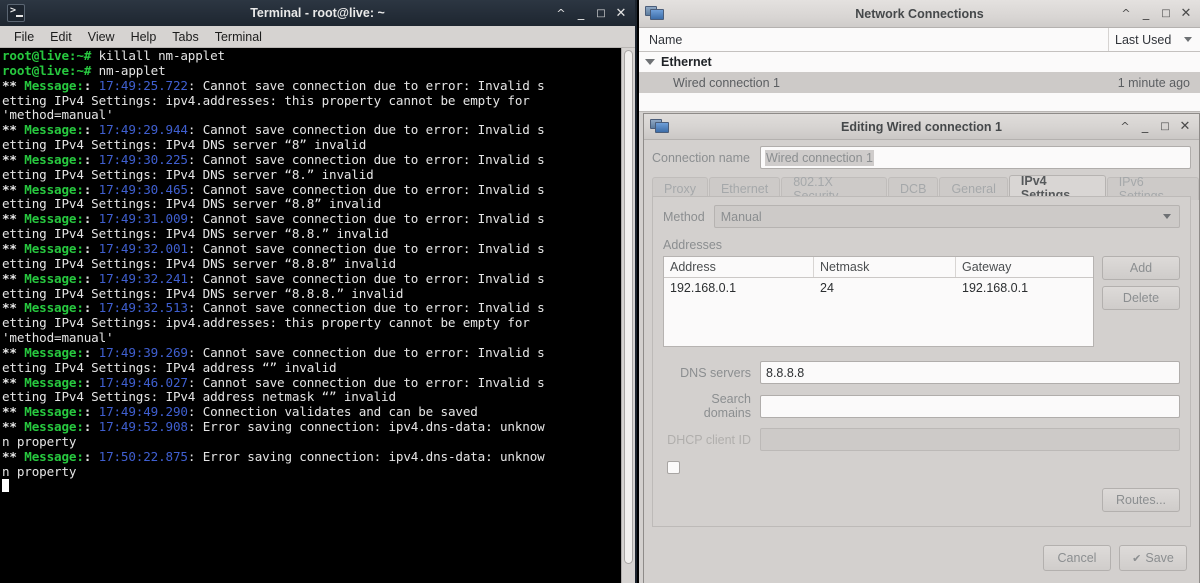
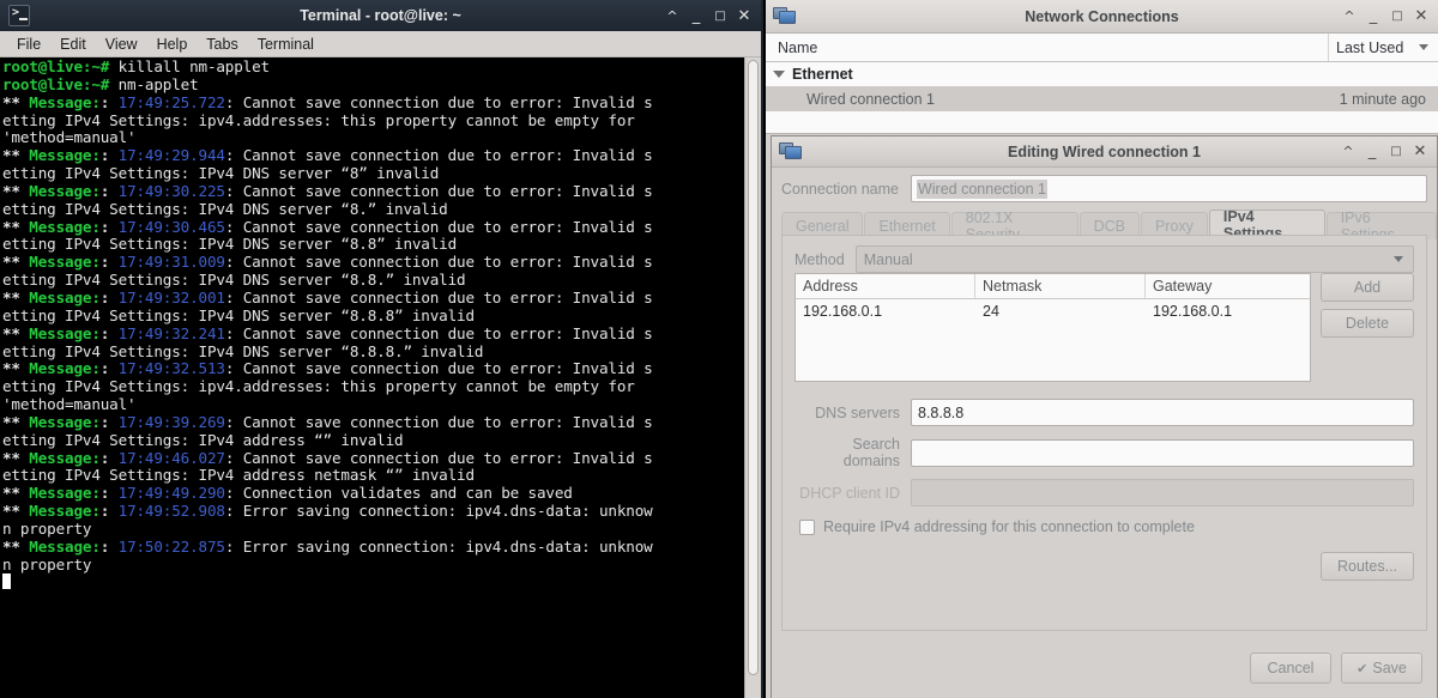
  Terminal - root@live: ~
  ^
  _
  □
  ✕
  File
  Edit
  View
  Help
  Tabs
  Terminal
  root@live:~# killall nm-applet root@live:~# nm-applet ** Message:: 17:49:25.722: Cannot save connection due to error: Invalid s etting IPv4 Settings: ipv4.addresses: this property cannot be empty for 'method=manual' ** Message:: 17:49:29.944: Cannot save connection due to error: Invalid s etting IPv4 Settings: IPv4 DNS server “8” invalid ** Message:: 17:49:30.225: Cannot save connection due to error: Invalid s etting IPv4 Settings: IPv4 DNS server “8.” invalid ** Message:: 17:49:30.465: Cannot save connection due to error: Invalid s etting IPv4 Settings: IPv4 DNS server “8.8” invalid ** Message:: 17:49:31.009: Cannot save connection due to error: Invalid s etting IPv4 Settings: IPv4 DNS server “8.8.” invalid ** Message:: 17:49:32.001: Cannot save connection due to error: Invalid s etting IPv4 Settings: IPv4 DNS server “8.8.8” invalid ** Message:: 17:49:32.241: Cannot save connection due to error: Invalid s etting IPv4 Settings: IPv4 DNS server “8.8.8.” invalid ** Message:: 17:49:32.513: Cannot save connection due to error: Invalid s etting IPv4 Settings: ipv4.addresses: this property cannot be empty for 'method=manual' ** Message:: 17:49:39.269: Cannot save connection due to error: Invalid s etting IPv4 Settings: IPv4 address “” invalid ** Message:: 17:49:46.027: Cannot save connection due to error: Invalid s etting IPv4 Settings: IPv4 address netmask “” invalid ** Message:: 17:49:49.290: Connection validates and can be saved ** Message:: 17:49:52.908: Error saving connection: ipv4.dns-data: unknow n property ** Message:: 17:50:22.875: Error saving connection: ipv4.dns-data: unknow n property
  Network Connections
  ^
  _
  □
  ✕
  Name
  Last Used
  Ethernet
  Wired connection 1
  1 minute ago
  Editing Wired connection 1
  ^
  _
  □
  ✕
  Connection name
  Wired connection 1
- Proxy
+ General
  Ethernet
  DCB
- General
+ Proxy
  IPv4 Settings
  Method
  Manual
- Addresses
  Address
  Netmask
  Gateway
  192.168.0.1
  24
  192.168.0.1
  Add
  Delete
  DNS servers
  8.8.8.8
  Search domains
  DHCP client ID
+ Require IPv4 addressing for this connection to complete
  Routes...
  Cancel
  ✔
  Save
